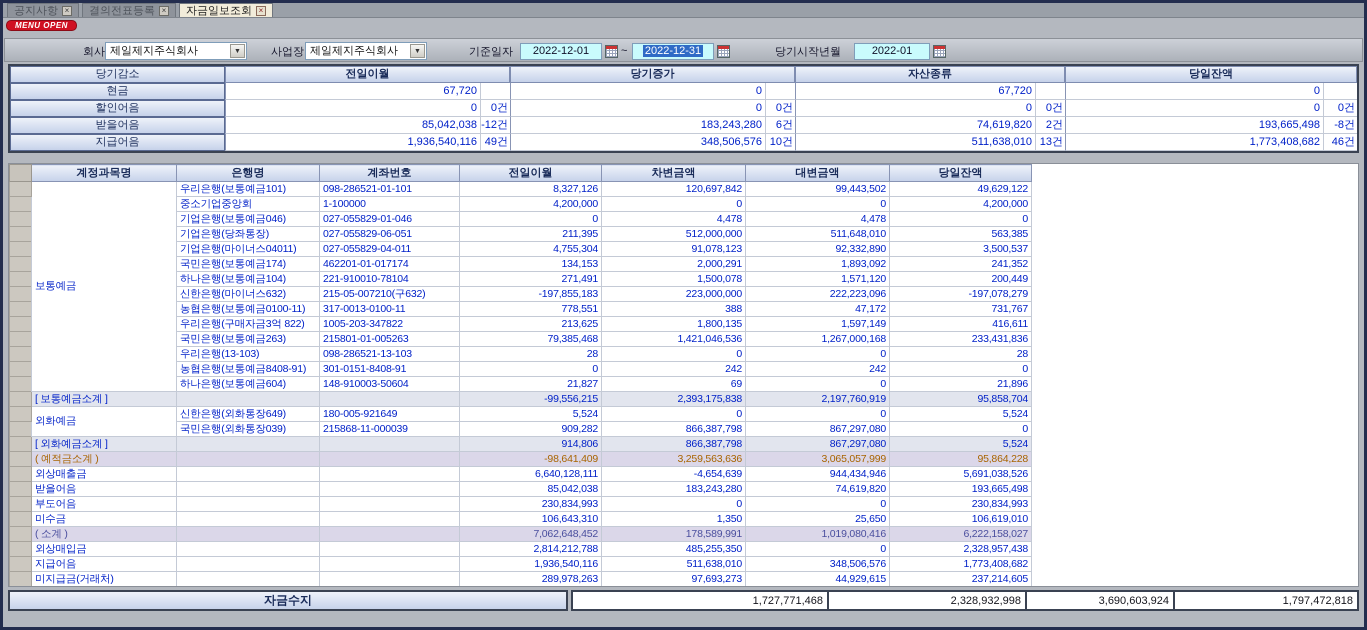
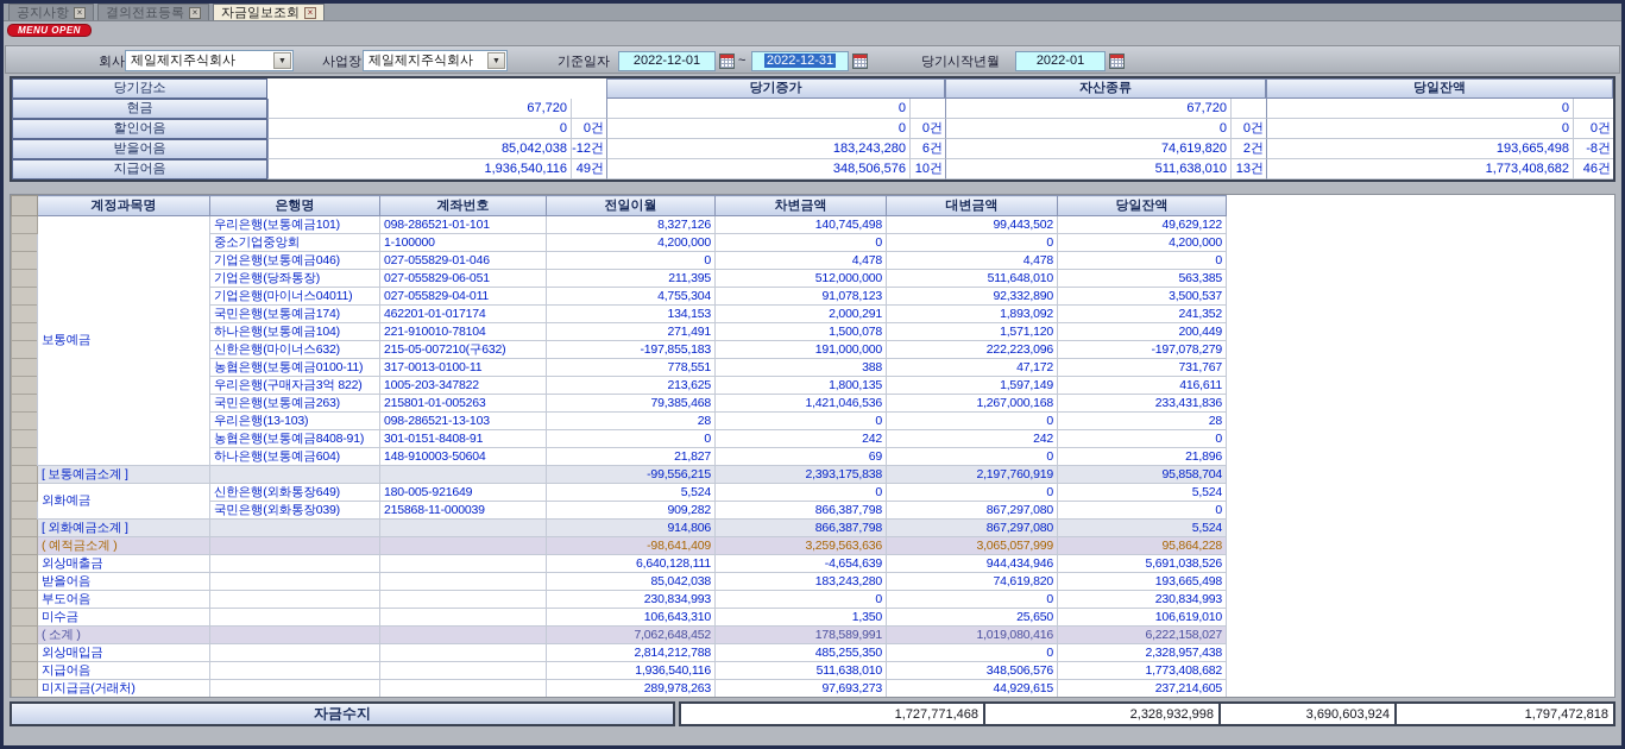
  공지사항
  결의전표등록
  자금일보조회
  MENU OPEN
  회사
  제일제지주식회사
  사업장
  제일제지주식회사
  기준일자
  2022-12-01
  ~
  2022-12-31
  당기시작년월
  2022-01
  당기감소
- 전일이월
  당기증가
  자산종류
  당일잔액
  현금
  67,720
  0
  67,720
  0
  할인어음
  0
  0건
  0
  0건
  0
  0건
  0
  0건
  받을어음
  85,042,038
  -12건
  183,243,280
  6건
  74,619,820
  2건
  193,665,498
  -8건
  지급어음
  1,936,540,116
  49건
  348,506,576
  10건
  511,638,010
  13건
  1,773,408,682
  46건
  	계정과목명	은행명	계좌번호	전일이월	차변금액	대변금액	당일잔액
- 	보통예금	우리은행(보통예금101)	098-286521-01-101	8,327,126	120,697,842	99,443,502	49,629,122
+ 	보통예금	우리은행(보통예금101)	098-286521-01-101	8,327,126	140,745,498	99,443,502	49,629,122
  	중소기업중앙회	1-100000	4,200,000	0	0	4,200,000
  	기업은행(보통예금046)	027-055829-01-046	0	4,478	4,478	0
  	기업은행(당좌통장)	027-055829-06-051	211,395	512,000,000	511,648,010	563,385
  	기업은행(마이너스04011)	027-055829-04-011	4,755,304	91,078,123	92,332,890	3,500,537
  	국민은행(보통예금174)	462201-01-017174	134,153	2,000,291	1,893,092	241,352
  	하나은행(보통예금104)	221-910010-78104	271,491	1,500,078	1,571,120	200,449
- 	신한은행(마이너스632)	215-05-007210(구632)	-197,855,183	223,000,000	222,223,096	-197,078,279
+ 	신한은행(마이너스632)	215-05-007210(구632)	-197,855,183	191,000,000	222,223,096	-197,078,279
  	농협은행(보통예금0100-11)	317-0013-0100-11	778,551	388	47,172	731,767
  	우리은행(구매자금3억 822)	1005-203-347822	213,625	1,800,135	1,597,149	416,611
  	국민은행(보통예금263)	215801-01-005263	79,385,468	1,421,046,536	1,267,000,168	233,431,836
  	우리은행(13-103)	098-286521-13-103	28	0	0	28
  	농협은행(보통예금8408-91)	301-0151-8408-91	0	242	242	0
  	하나은행(보통예금604)	148-910003-50604	21,827	69	0	21,896
  	[ 보통예금소계 ]			-99,556,215	2,393,175,838	2,197,760,919	95,858,704
  	외화예금	신한은행(외화통장649)	180-005-921649	5,524	0	0	5,524
  	국민은행(외화통장039)	215868-11-000039	909,282	866,387,798	867,297,080	0
  	[ 외화예금소계 ]			914,806	866,387,798	867,297,080	5,524
  	( 예적금소계 )			-98,641,409	3,259,563,636	3,065,057,999	95,864,228
  	외상매출금			6,640,128,111	-4,654,639	944,434,946	5,691,038,526
  	받을어음			85,042,038	183,243,280	74,619,820	193,665,498
  	부도어음			230,834,993	0	0	230,834,993
  	미수금			106,643,310	1,350	25,650	106,619,010
  	( 소계 )			7,062,648,452	178,589,991	1,019,080,416	6,222,158,027
  	외상매입금			2,814,212,788	485,255,350	0	2,328,957,438
  	지급어음			1,936,540,116	511,638,010	348,506,576	1,773,408,682
  	미지급금(거래처)			289,978,263	97,693,273	44,929,615	237,214,605
  자금수지
  1,727,771,468
  2,328,932,998
  3,690,603,924
  1,797,472,818
